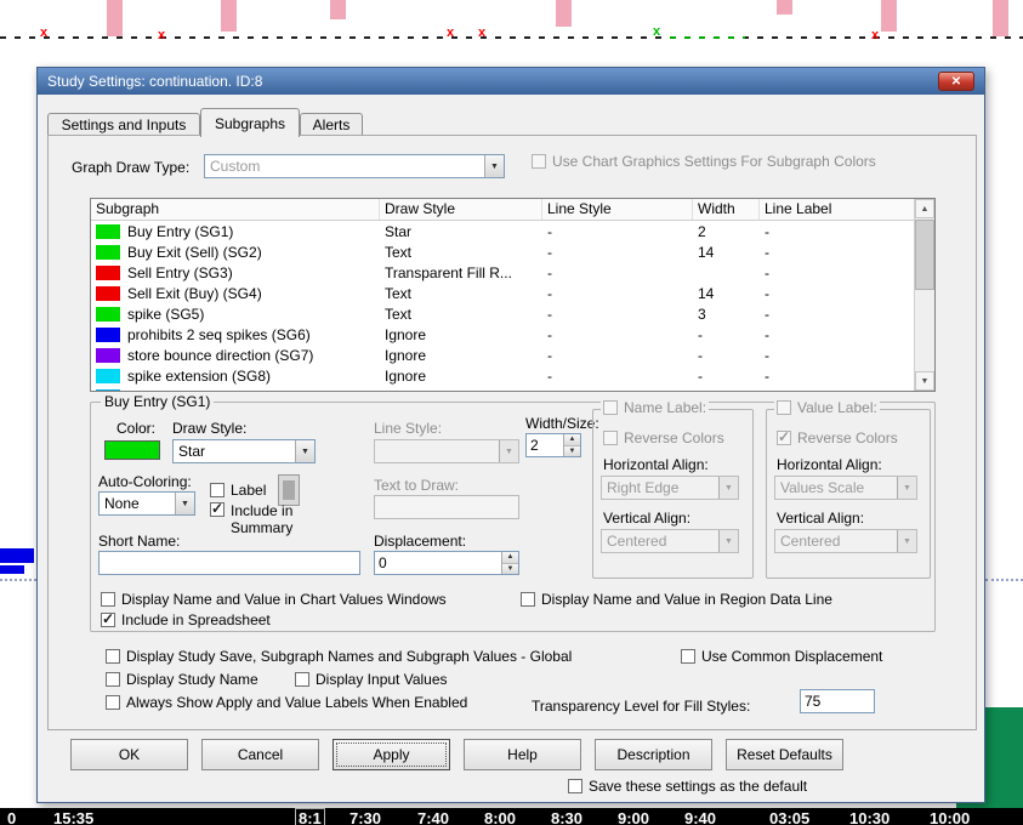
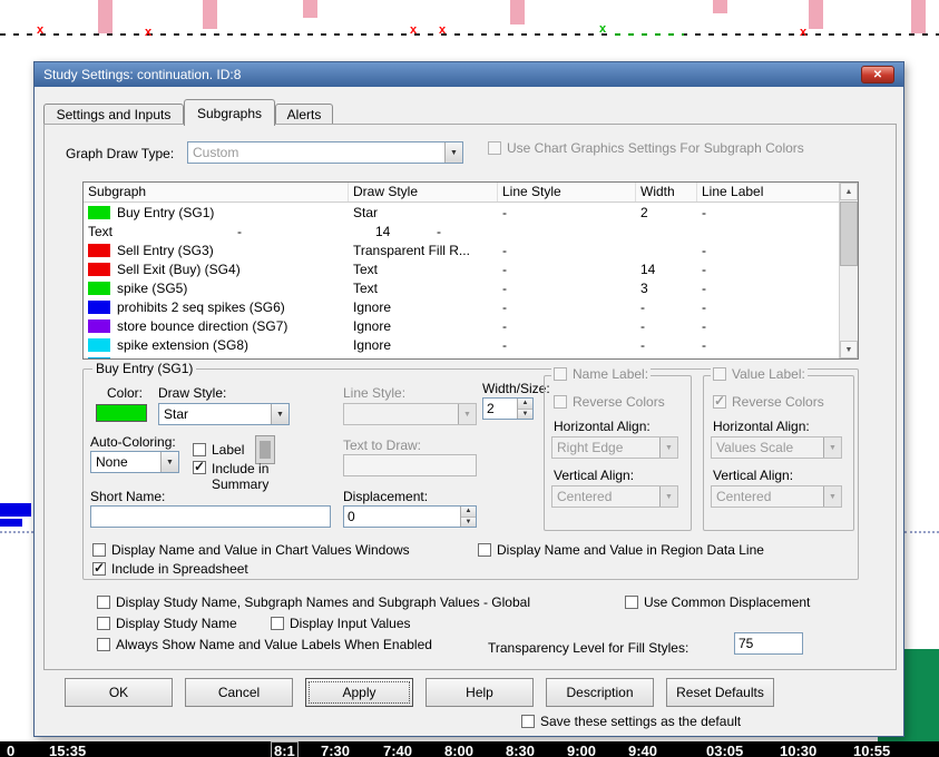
  x
  x
  x
  x
  x
  x
  0
  15:35
  8:1
  7:30
  7:40
  8:00
  8:30
  9:00
  9:40
  03:05
  10:30
- 10:00
+ 10:55
  Study Settings: continuation. ID:8
  ✕
  Settings and Inputs
  Subgraphs
  Alerts
  Graph Draw Type:
  Custom
  Use Chart Graphics Settings For Subgraph Colors
  Subgraph
  Draw Style
  Line Style
  Width
  Line Label
  Buy Entry (SG1)
  Star
  -
  2
  -
- Buy Exit (Sell) (SG2)
  Text
  -
  14
  -
  Sell Entry (SG3)
  Transparent Fill R...
  -
  -
  Sell Exit (Buy) (SG4)
  Text
  -
  14
  -
  spike (SG5)
  Text
  -
  3
  -
  prohibits 2 seq spikes (SG6)
  Ignore
  -
  -
  -
  store bounce direction (SG7)
  Ignore
  -
  -
  -
  spike extension (SG8)
  Ignore
  -
  -
  -
  Buy Entry (SG1)
  Color:
  Draw Style:
  Star
  Line Style:
  Width/Size:
  2
  Name Label:
  Reverse Colors
  Horizontal Align:
  Right Edge
  Vertical Align:
  Centered
  Value Label:
  Reverse Colors
  Horizontal Align:
  Values Scale
  Vertical Align:
  Centered
  Auto-Coloring:
  None
  Label
  Include in Summary
  Text to Draw:
  Short Name:
  Displacement:
  0
  Display Name and Value in Chart Values Windows
  Display Name and Value in Region Data Line
  Include in Spreadsheet
- Display Study Save, Subgraph Names and Subgraph Values - Global
+ Display Study Name, Subgraph Names and Subgraph Values - Global
  Use Common Displacement
  Display Study Name
  Display Input Values
- Always Show Apply and Value Labels When Enabled
+ Always Show Name and Value Labels When Enabled
  Transparency Level for Fill Styles:
  75
  OK
  Cancel
  Apply
  Help
  Description
  Reset Defaults
  Save these settings as the default
